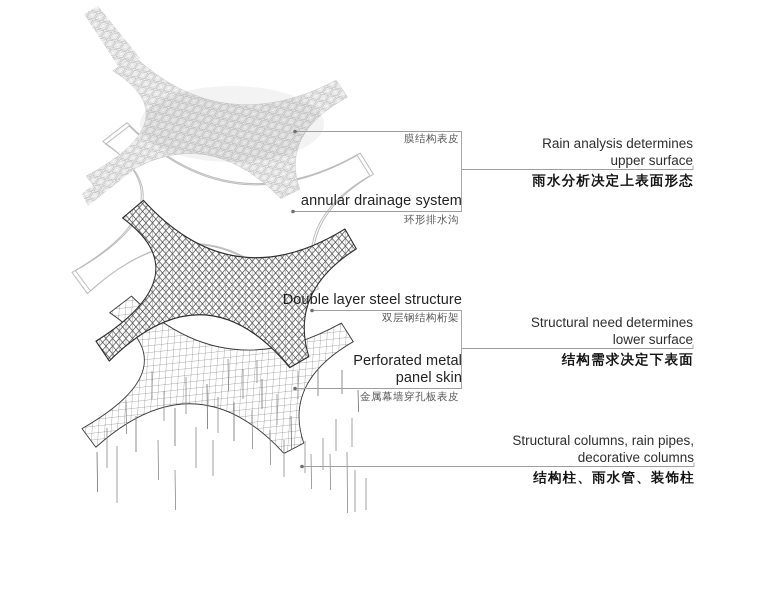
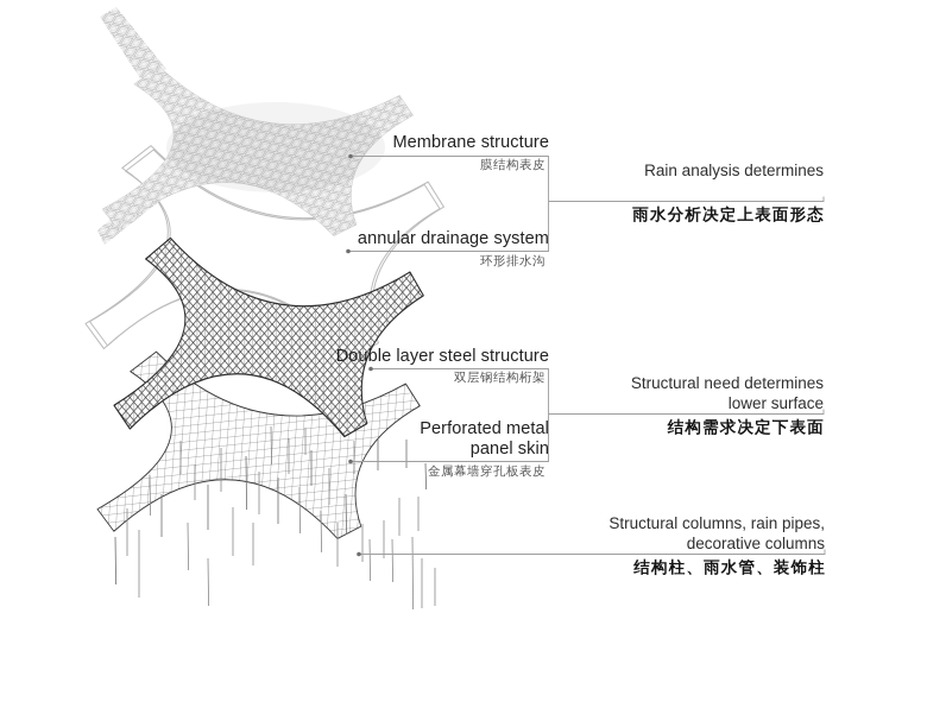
+ Membrane structure
  膜结构表皮
  annular drainage system
  环形排水沟
  Double layer steel structure
  双层钢结构桁架
  Perforated metal
  panel skin
  金属幕墙穿孔板表皮
  Rain analysis determines
- upper surface
  雨水分析决定上表面形态
  Structural need determines
  lower surface
  结构需求决定下表面
  Structural columns, rain pipes,
  decorative columns
  结构柱、雨水管、装饰柱
